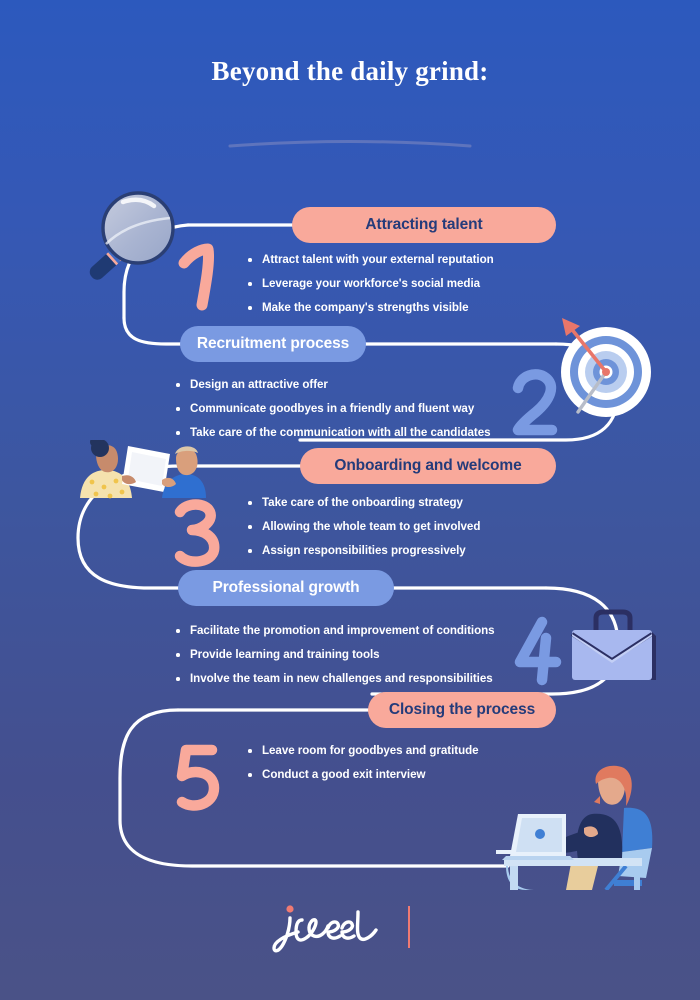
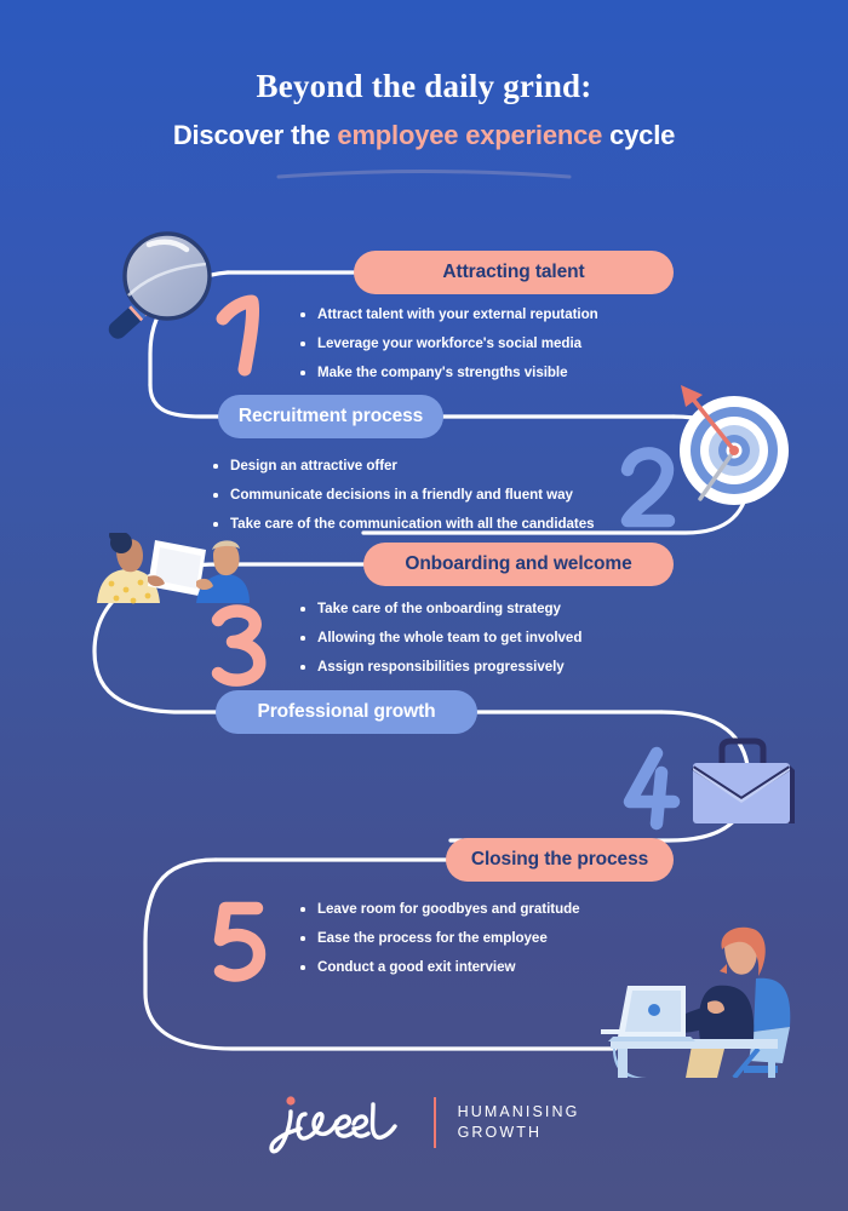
  Beyond the daily grind:
+ Discover the employee experience cycle
  Attracting talent
  Attract talent with your external reputation
  Leverage your workforce's social media
  Make the company's strengths visible
  Recruitment process
  Design an attractive offer
- Communicate goodbyes in a friendly and fluent way
+ Communicate decisions in a friendly and fluent way
  Take care of the communication with all the candidates
  Onboarding and welcome
  Take care of the onboarding strategy
  Allowing the whole team to get involved
  Assign responsibilities progressively
  Professional growth
- Facilitate the promotion and improvement of conditions
- Provide learning and training tools
- Involve the team in new challenges and responsibilities
  Closing the process
  Leave room for goodbyes and gratitude
+ Ease the process for the employee
  Conduct a good exit interview
+ HUMANISING
+ GROWTH
